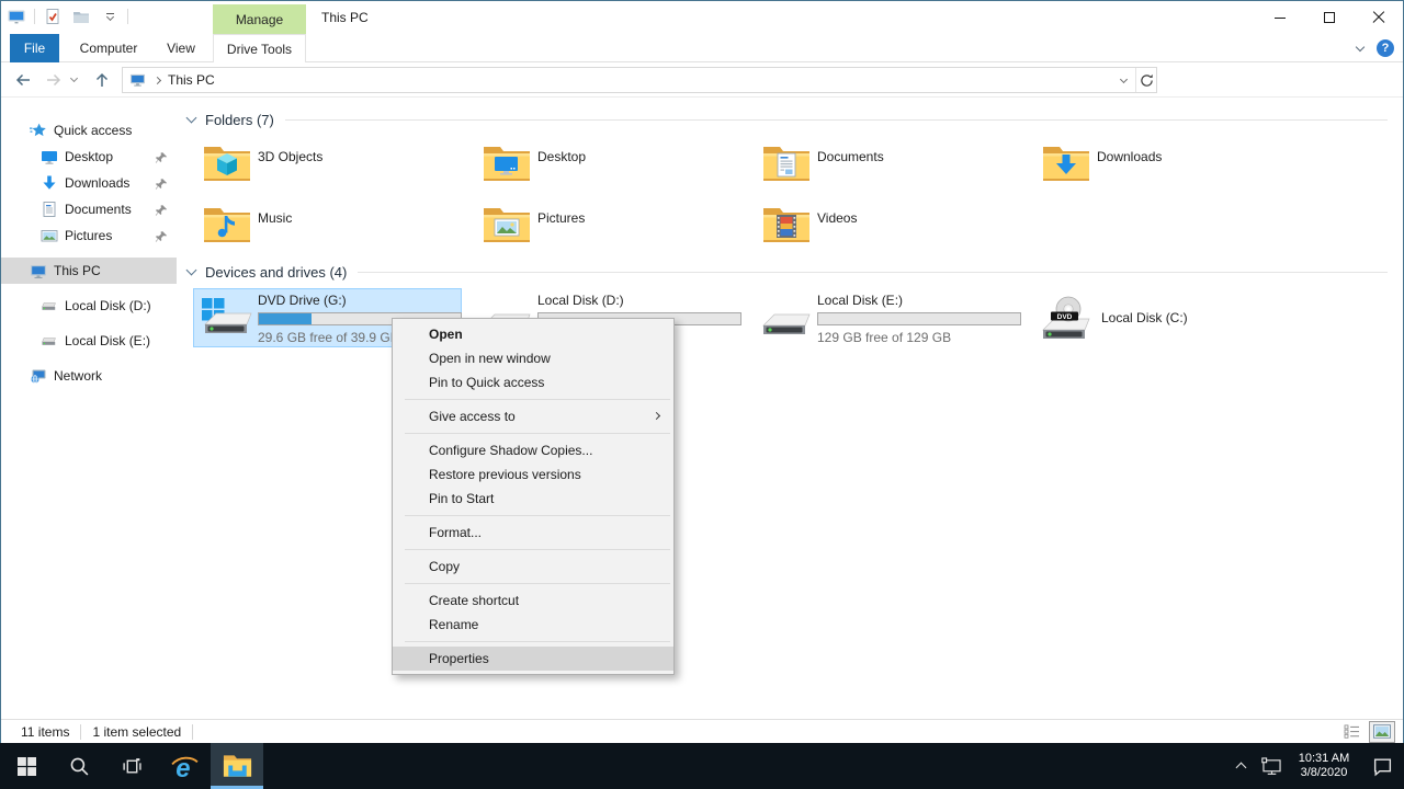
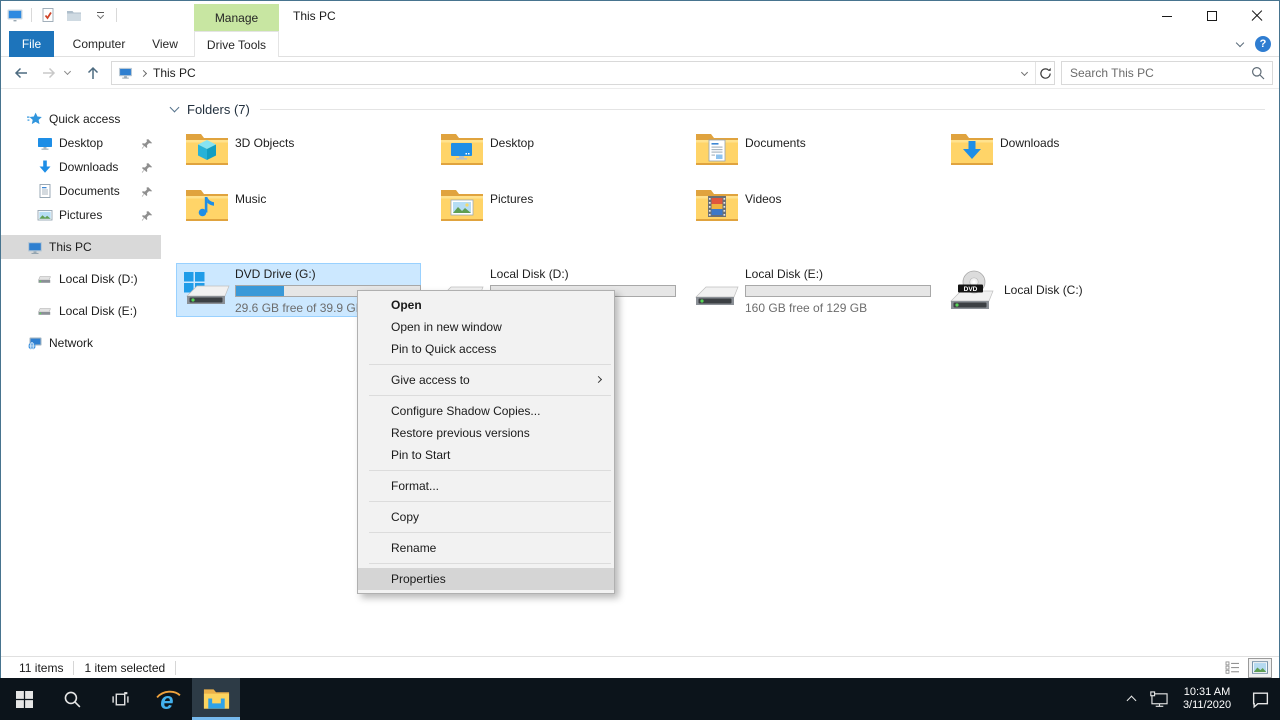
  Manage
  This PC
  File
  Computer
  View
  Drive Tools
  ?
  This PC
+ Search This PC
  Quick access
  Desktop
  Downloads
  Documents
  Pictures
  This PC
  Local Disk (D:)
  Local Disk (E:)
  Network
  Folders (7)
  3D Objects
  Desktop
  Documents
  Downloads
  Music
  Pictures
  Videos
- Devices and drives (4)
  DVD Drive (G:)
  29.6 GB free of 39.9 G
  Local Disk (D:)
  Local Disk (E:)
- 129 GB free of 129 GB
+ 160 GB free of 129 GB
  Local Disk (C:)
  11 items
  1 item selected
  Open
  Open in new window
  Pin to Quick access
  Give access to
  Configure Shadow Copies...
  Restore previous versions
  Pin to Start
  Format...
  Copy
- Create shortcut
  Rename
  Properties
  e
  10:31 AM
- 3/8/2020
+ 3/11/2020
